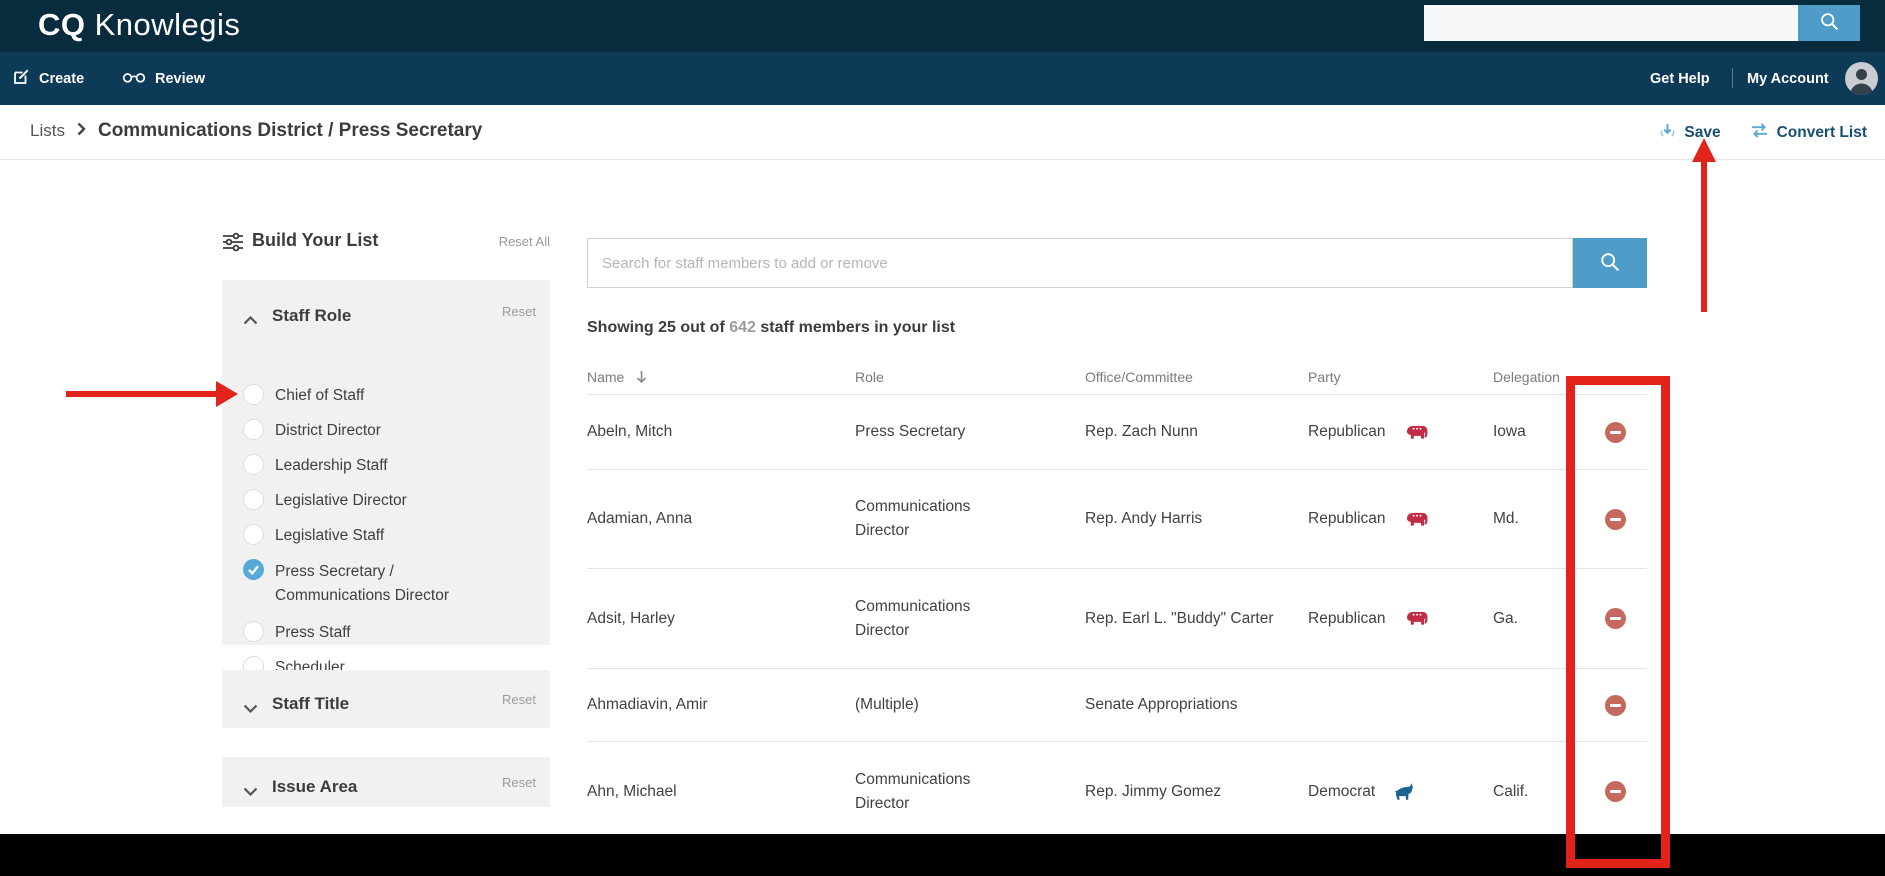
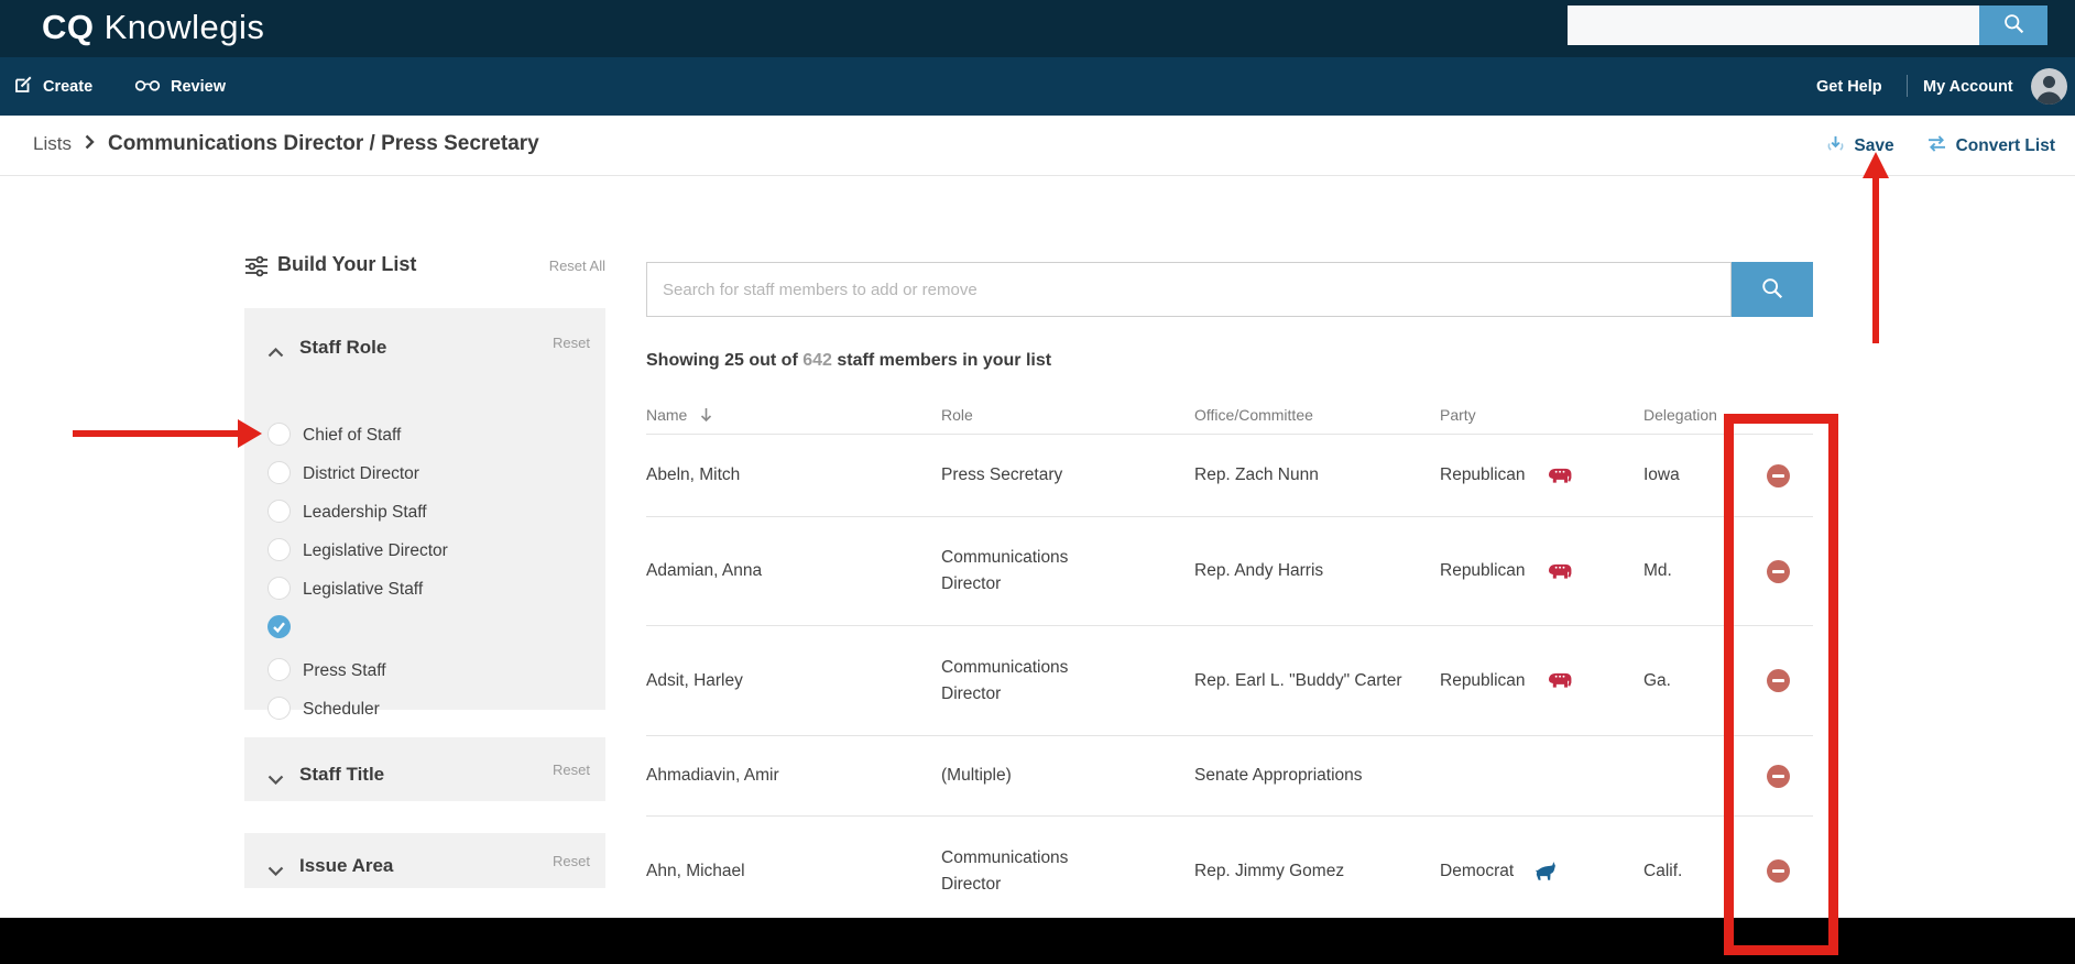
  CQ Knowlegis
  Create
  Review
  Get Help
  My Account
  Lists
- Communications District / Press Secretary
+ Communications Director / Press Secretary
  Save
  Convert List
  Build Your List
  Reset All
  Staff Role
  Reset
  Chief of Staff
  District Director
  Leadership Staff
  Legislative Director
  Legislative Staff
- Press Secretary / Communications Director
  Press Staff
  Scheduler
  Staff Title
  Reset
  Issue Area
  Reset
  Search for staff members to add or remove
  Showing 25 out of 642 staff members in your list
  Name
  Role
  Office/Committee
  Party
  Delegation
  Abeln, Mitch
  Press Secretary
  Rep. Zach Nunn
  Republican
  Iowa
  Adamian, Anna
  Communications Director
  Rep. Andy Harris
  Republican
  Md.
  Adsit, Harley
  Communications Director
  Rep. Earl L. "Buddy" Carter
  Republican
  Ga.
  Ahmadiavin, Amir
  (Multiple)
  Senate Appropriations
  Ahn, Michael
  Communications Director
  Rep. Jimmy Gomez
  Democrat
  Calif.
